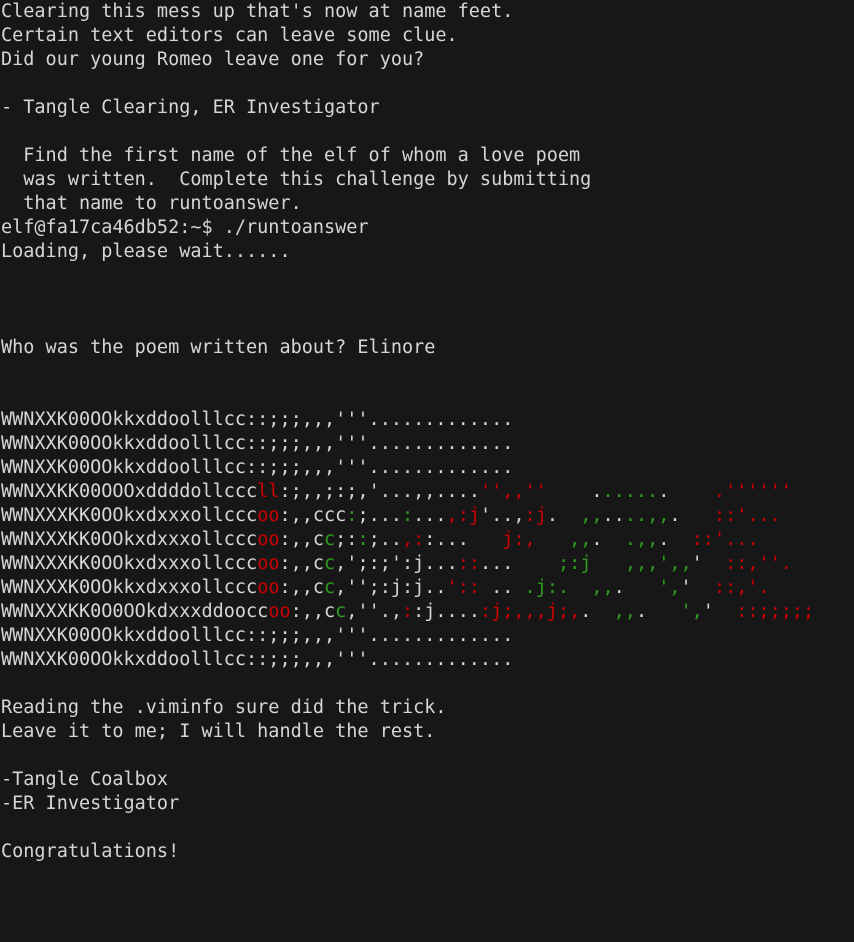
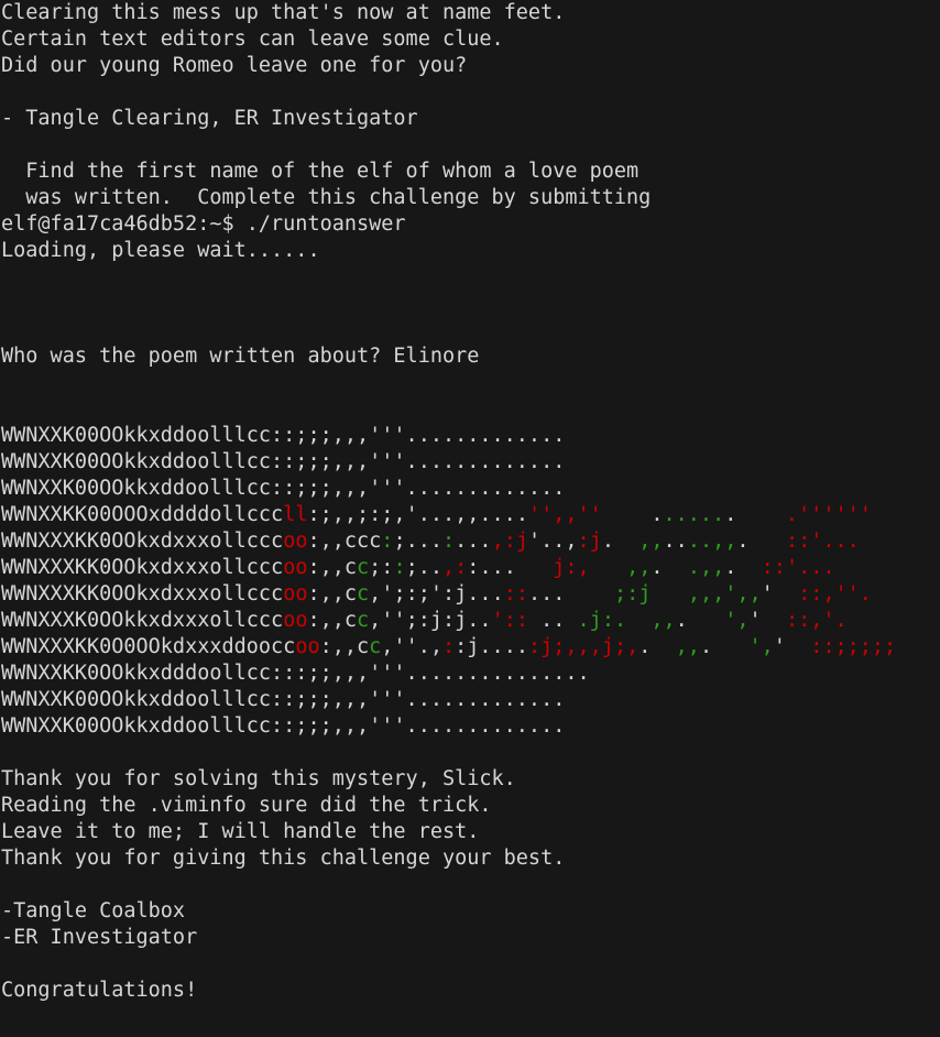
  Clearing this mess up that's now at name feet.
  Certain text editors can leave some clue.
  Did our young Romeo leave one for you?
  - Tangle Clearing, ER Investigator
  Find the first name of the elf of whom a love poem
  was written. Complete this challenge by submitting
- that name to runtoanswer.
  elf@fa17ca46db52:~$ ./runtoanswer
  Loading, please wait......
  Who was the poem written about? Elinore
  WWNXXK00OOkkxddoolllcc::;;;,,,'''.............
  WWNXXK00OOkkxddoolllcc::;;;,,,'''.............
  WWNXXK00OOkkxddoolllcc::;;;,,,'''.............
  WWNXXKK00OOOxddddollcccll:;,,;:;,'...,,....'',,'' ....... .''''''
  WWNXXXKK0OOkxdxxxollcccoo:,,ccc:;...:...,:j'..,:j. ,,....,,. ::'...
  WWNXXXKK0OOkxdxxxollcccoo:,,cc;::;..,::... j:, ,,. .,,. ::'...
  WWNXXXKK0OOkxdxxxollcccoo:,,cc,';:;':j...::... ;:j ,,,',,' ::,''.
  WWNXXXK0OOkkxdxxxollcccoo:,,cc,'';:j:j..':: .. .j:. ,,. ',' ::,'.
  WWNXXXKK0O0OOkdxxxddooccoo:,,cc,''.,::j....:j;,,,j;,. ,,. ',' ::;;;;;
+ WWNXXKK0OOkkxdddoollcc:::;;,,,'''...............
  WWNXXK00OOkkxddoolllcc::;;;,,,'''.............
  WWNXXK00OOkkxddoolllcc::;;;,,,'''.............
+ Thank you for solving this mystery, Slick.
  Reading the .viminfo sure did the trick.
  Leave it to me; I will handle the rest.
+ Thank you for giving this challenge your best.
  -Tangle Coalbox
  -ER Investigator
  Congratulations!
